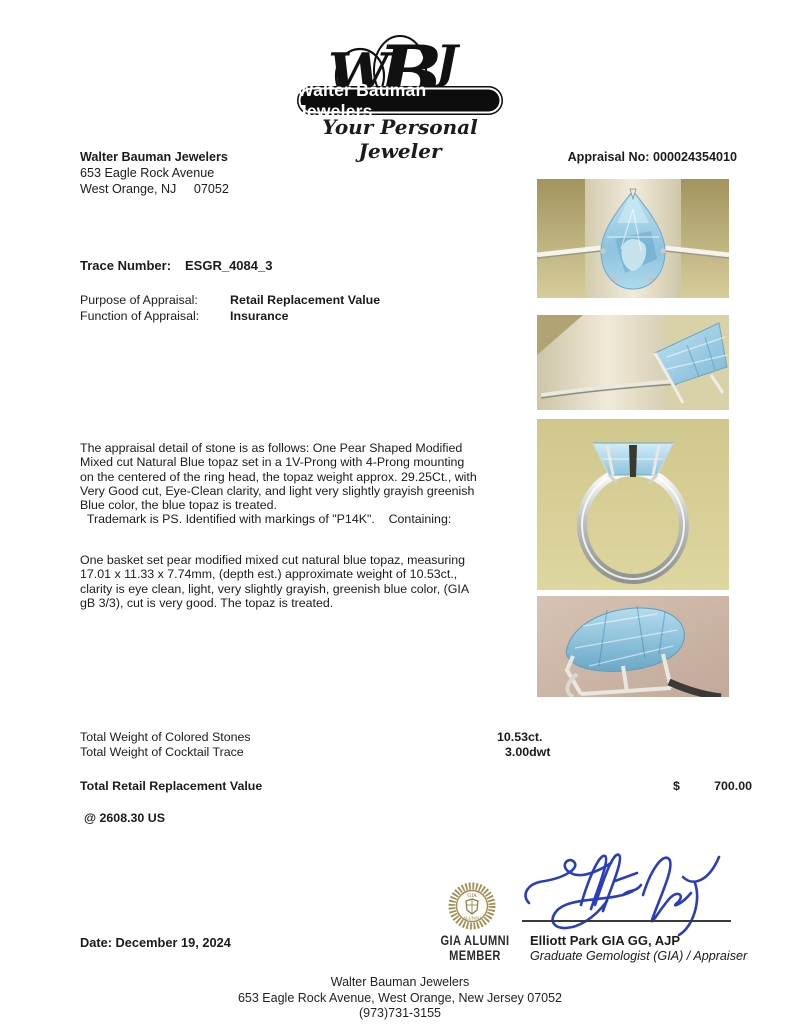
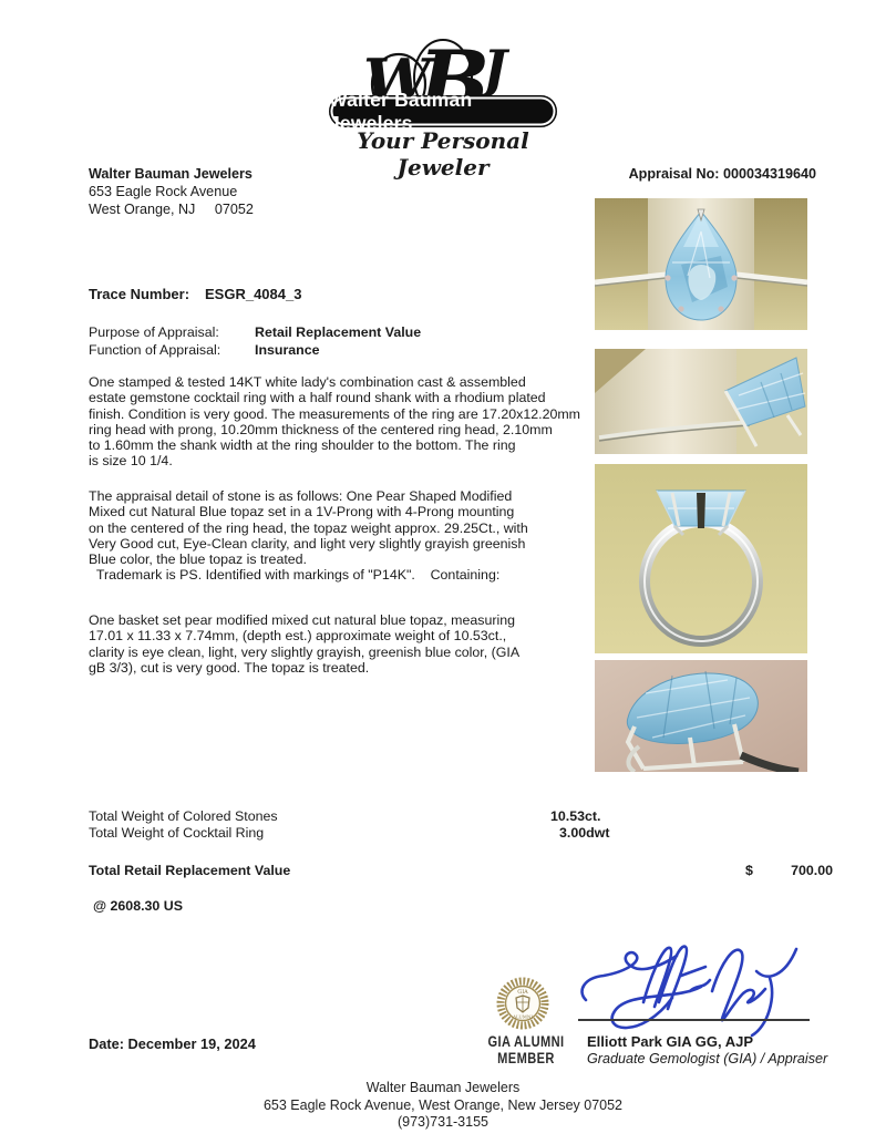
  W
  B
  J
  Walter Bauman Jewelers
  Your Personal Jeweler
  Walter Bauman Jewelers
  653 Eagle Rock Avenue
  West Orange, NJ 07052
- Appraisal No: 000024354010
+ Appraisal No: 000034319640
  Trace Number:
  ESGR_4084_3
  Purpose of Appraisal:
  Retail Replacement Value
  Function of Appraisal:
  Insurance
+ One stamped & tested 14KT white lady's combination cast & assembled
+ estate gemstone cocktail ring with a half round shank with a rhodium plated
+ finish. Condition is very good. The measurements of the ring are 17.20x12.20mm
+ ring head with prong, 10.20mm thickness of the centered ring head, 2.10mm
+ to 1.60mm the shank width at the ring shoulder to the bottom. The ring
+ is size 10 1/4.
  The appraisal detail of stone is as follows: One Pear Shaped Modified
  Mixed cut Natural Blue topaz set in a 1V-Prong with 4-Prong mounting
  on the centered of the ring head, the topaz weight approx. 29.25Ct., with
  Very Good cut, Eye-Clean clarity, and light very slightly grayish greenish
  Blue color, the blue topaz is treated.
  Trademark is PS. Identified with markings of "P14K". Containing:
  One basket set pear modified mixed cut natural blue topaz, measuring
  17.01 x 11.33 x 7.74mm, (depth est.) approximate weight of 10.53ct.,
  clarity is eye clean, light, very slightly grayish, greenish blue color, (GIA
  gB 3/3), cut is very good. The topaz is treated.
  Total Weight of Colored Stones
  10.53ct.
- Total Weight of Cocktail Trace
+ Total Weight of Cocktail Ring
  3.00dwt
  Total Retail Replacement Value
  $
  700.00
  @ 2608.30 US
  Date: December 19, 2024
  GIA ALUMNI
  MEMBER
  Elliott Park GIA GG, AJP
  Graduate Gemologist (GIA) / Appraiser
  Walter Bauman Jewelers
  653 Eagle Rock Avenue, West Orange, New Jersey 07052
  (973)731-3155
